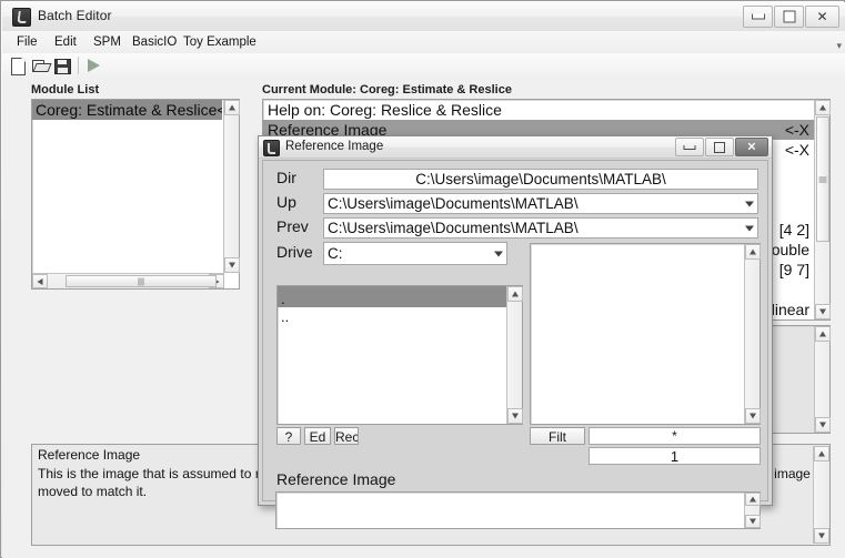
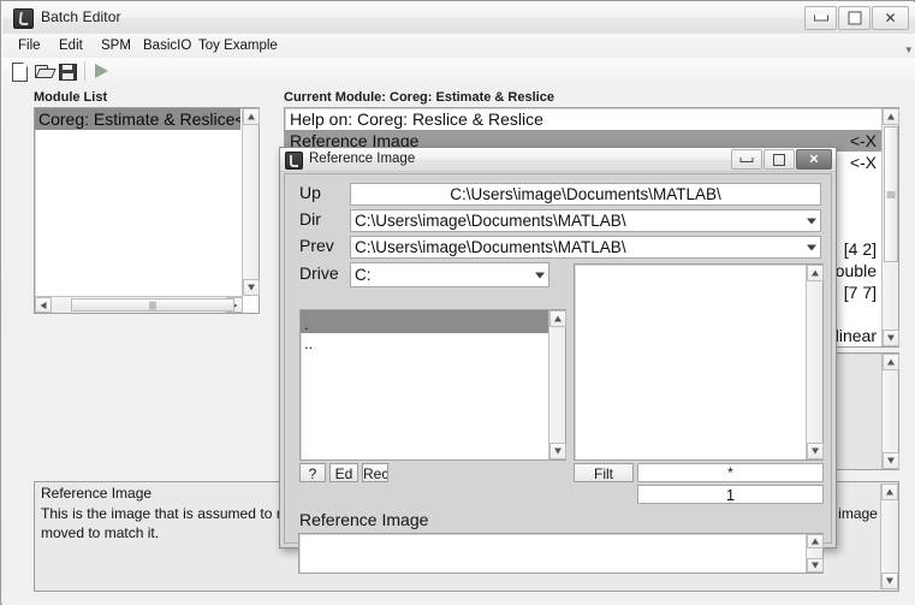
  Batch Editor
  ✕
  File
  Edit
  SPM
  BasicIO
  Toy Example
  ▾
  Module List
  Coreg: Estimate & Reslice<
  Current Module: Coreg: Estimate & Reslice
  Help on: Coreg: Reslice & Reslice
  Reference Image
  <-X
  <-X
  [4 2]
  ouble
- [9 7]
+ [7 7]
  linear
  Reference Image
  Reference Image
  ✕
- Dir
+ Up
  C:\Users\image\Documents\MATLAB\
- Up
+ Dir
  C:\Users\image\Documents\MATLAB\
  Prev
  C:\Users\image\Documents\MATLAB\
  Drive
  C:
  .
  ..
  ?
  Ed
  Rec
  Filt
  *
  1
  Reference Image
